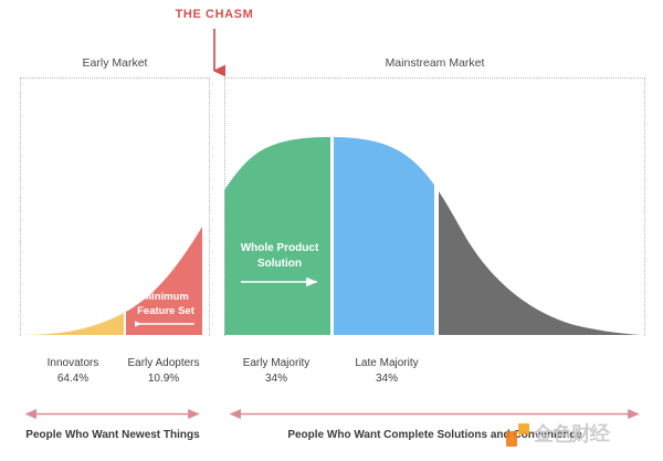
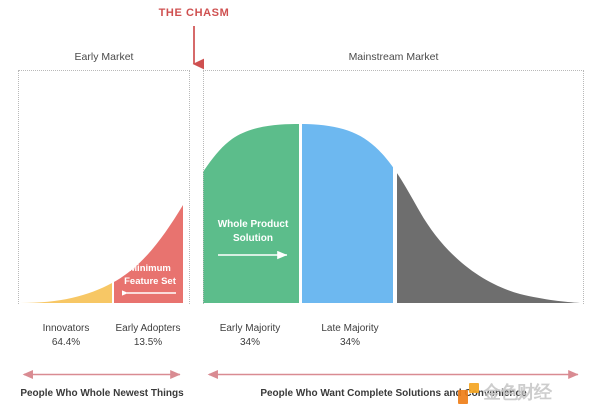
  THE CHASM
  Early Market
  Mainstream Market
  Minimum
  Feature Set
  Whole Product
  Solution
  Innovators
  64.4%
  Early Adopters
- 10.9%
+ 13.5%
  Early Majority
  34%
  Late Majority
  34%
- People Who Want Newest Things
+ People Who Whole Newest Things
  People Who Want Complete Solutions an Convenience
  金色财经
